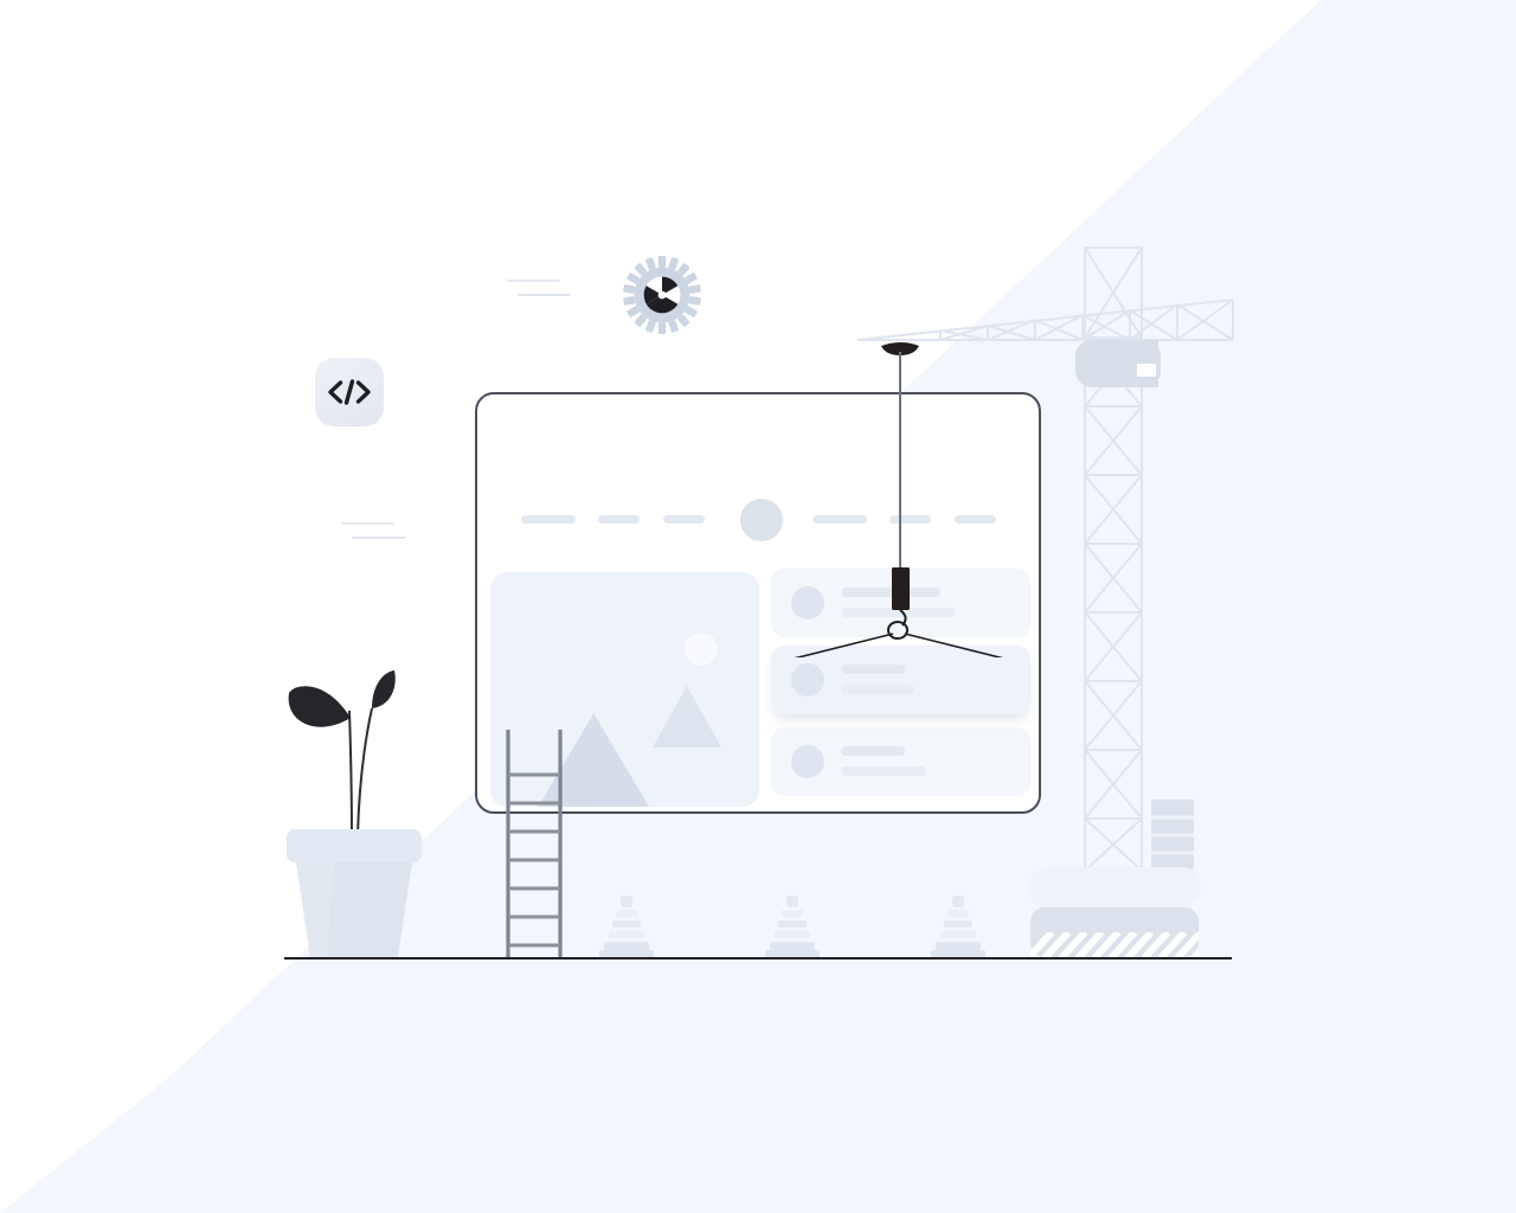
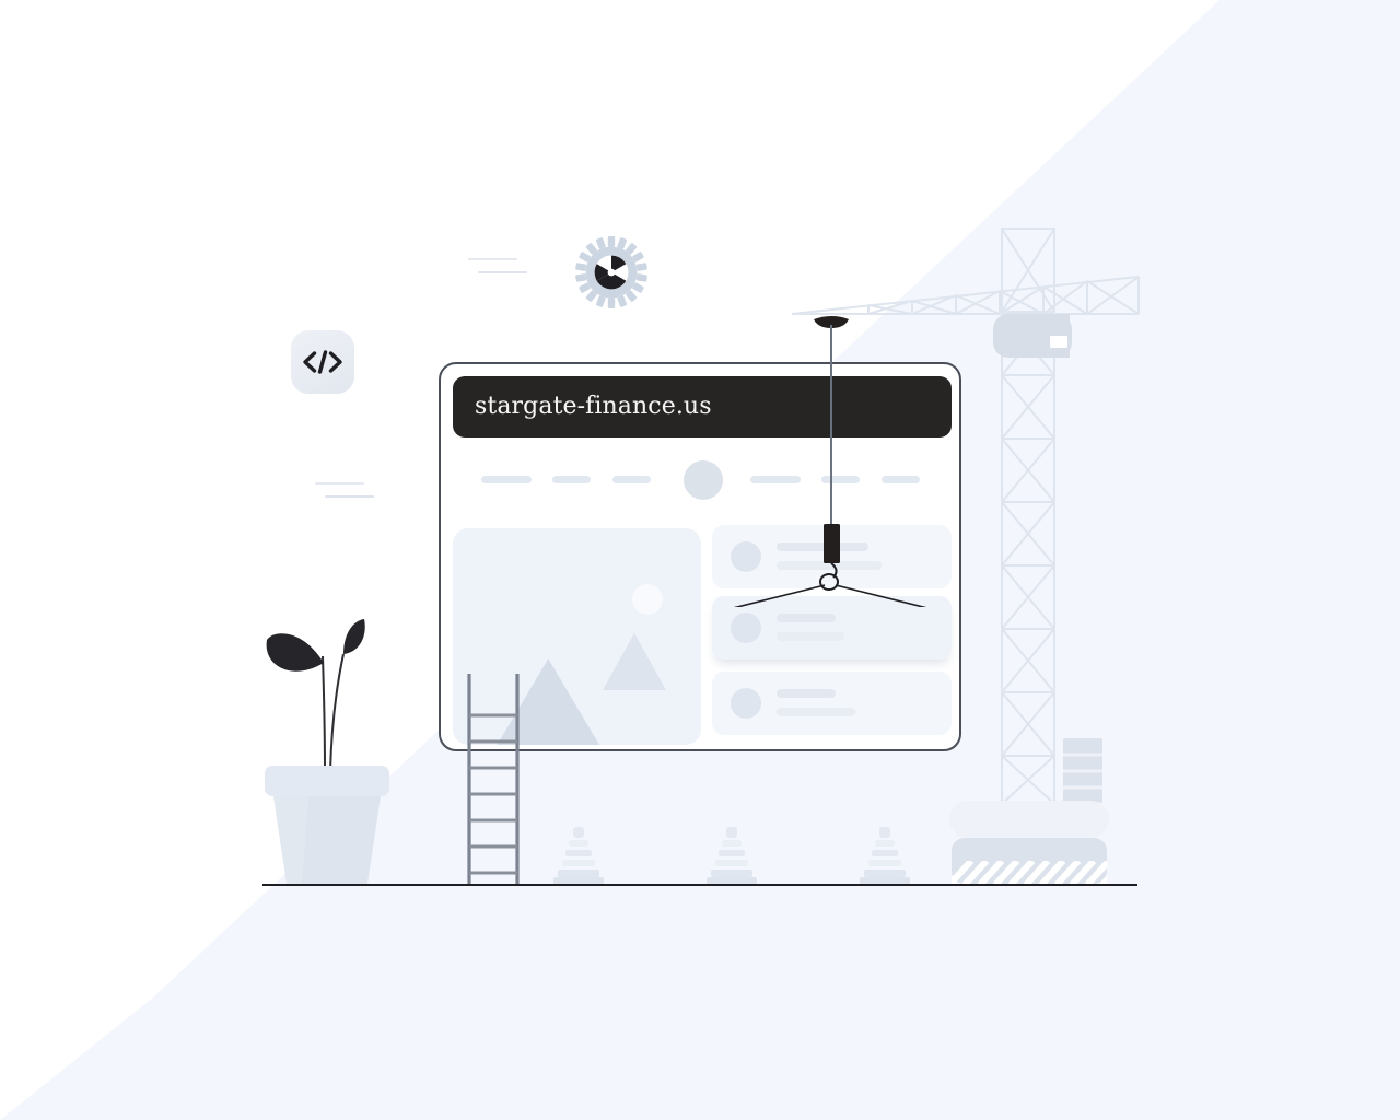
+ stargate-finance.us
